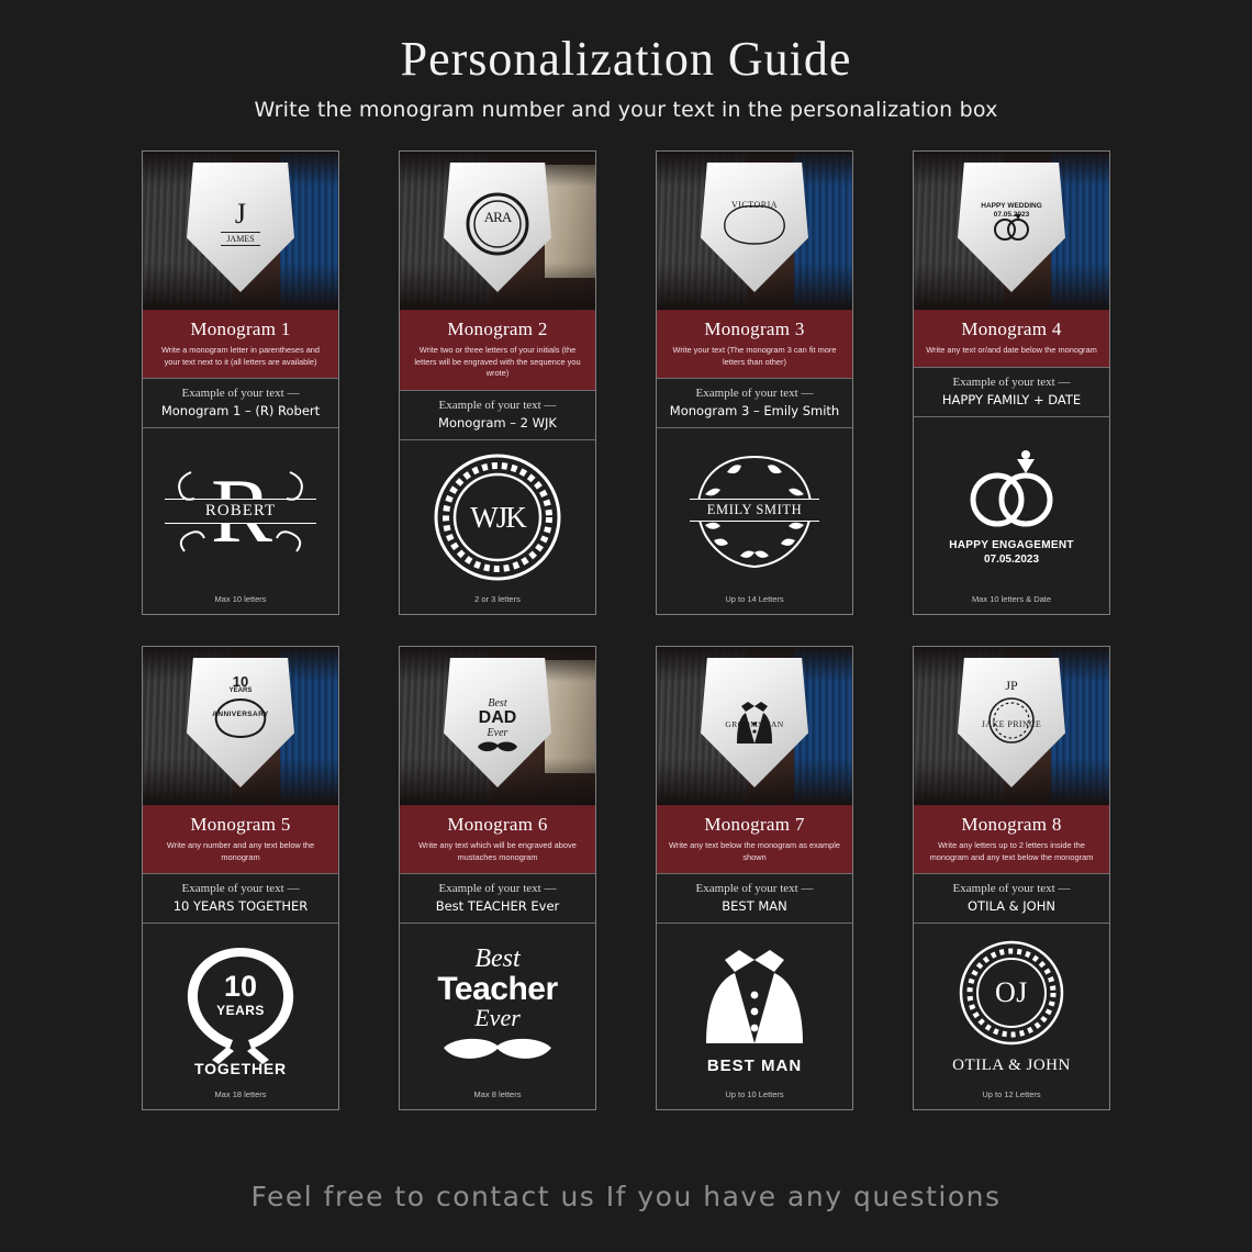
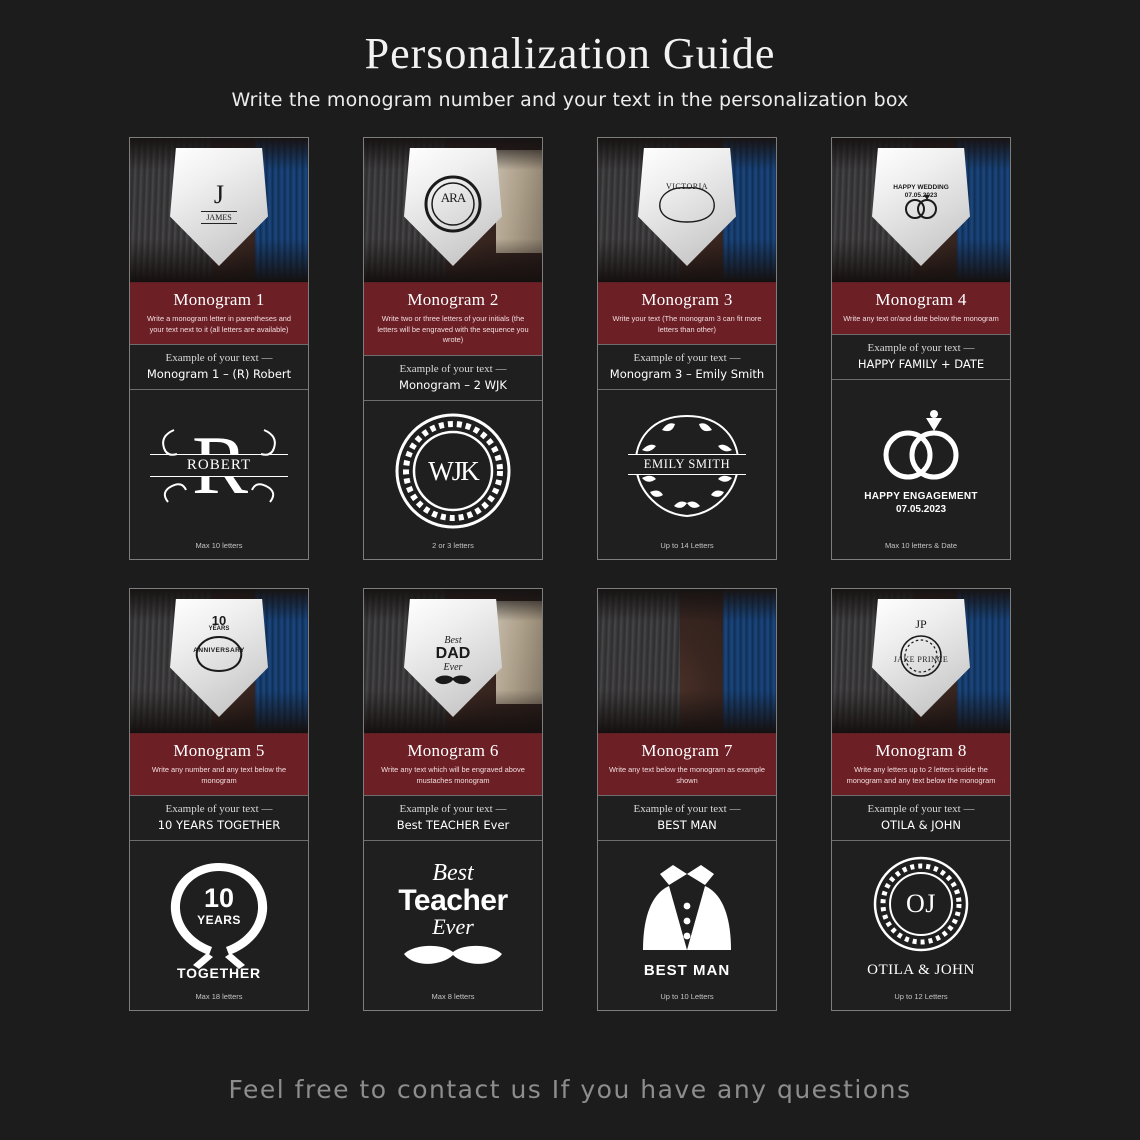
  Personalization Guide
  Write the monogram number and your text in the personalization box
  J
  JAMES
  Monogram 1
  Write a monogram letter in parentheses and your text next to it (all letters are available)
  Example of your text —
  Monogram 1 – (R) Robert
  ROBERT
  Max 10 letters
  ARA
  Monogram 2
  Write two or three letters of your initials (the letters will be engraved with the sequence you wrote)
  Example of your text —
  Monogram – 2 WJK
  WJK
  2 or 3 letters
  VICTORIA
  Monogram 3
  Write your text (The monogram 3 can fit more letters than other)
  Example of your text —
  Monogram 3 – Emily Smith
  EMILY SMITH
  Up to 14 Letters
  Monogram 4
  Write any text or/and date below the monogram
  Example of your text —
  HAPPY FAMILY + DATE
  HAPPY ENGAGEMENT
  07.05.2023
  Max 10 letters & Date
  10
  Monogram 5
  Write any number and any text below the monogram
  Example of your text —
  10 YEARS TOGETHER
  10
  YEARS
  TOGETHER
  Max 18 letters
  Best
  DAD
  Ever
  Monogram 6
  Write any text which will be engraved above mustaches monogram
  Example of your text —
  Best TEACHER Ever
  Best
  Teacher
  Ever
  Max 8 letters
- GROOMSMAN
  Monogram 7
  Write any text below the monogram as example shown
  Example of your text —
  BEST MAN
  BEST MAN
  Up to 10 Letters
  JP
  JAKE PRINCE
  Monogram 8
  Write any letters up to 2 letters inside the monogram and any text below the monogram
  Example of your text —
  OTILA & JOHN
  OJ
  OTILA & JOHN
  Up to 12 Letters
  Feel free to contact us If you have any questions
